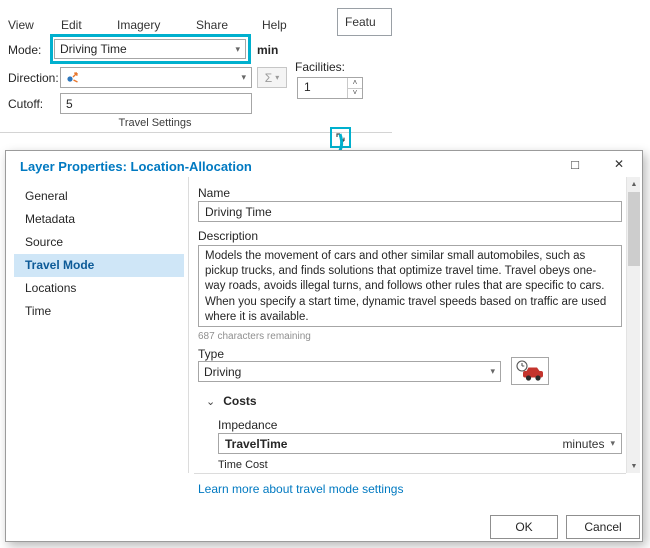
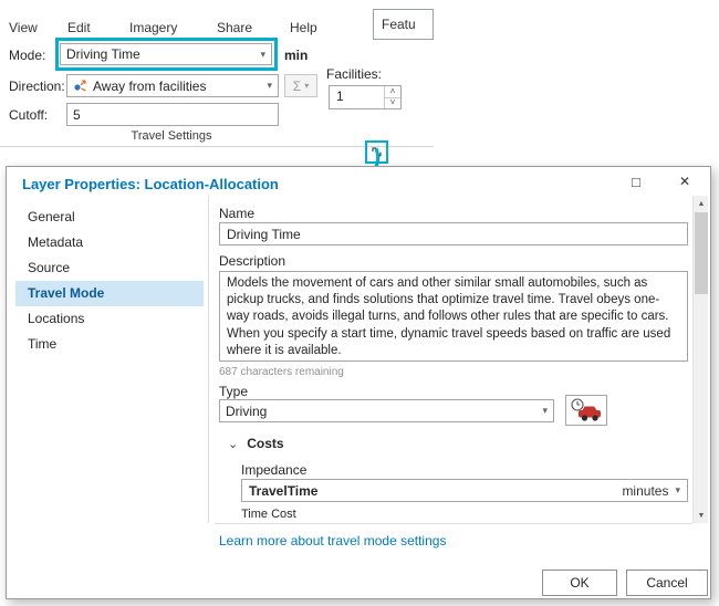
  View
  Edit
  Imagery
  Share
  Help
  Featu
  Mode:
  Driving Time
  ▾
  min
  Direction:
+ Away from facilities
  ▾
  Σ
  ▾
  Facilities:
  1
  ˄
  ˅
  Cutoff:
  5
  Travel Settings
  Layer Properties: Location-Allocation
  □
  ✕
  General
  Metadata
  Source
  Travel Mode
  Locations
  Time
  Name
  Driving Time
  Description
  687 characters remaining
  Type
  Driving
  ▾
  ⌄
  Costs
  Impedance
  TravelTime
  minutes
  ▾
  Time Cost
  Learn more about travel mode settings
  OK
  Cancel
